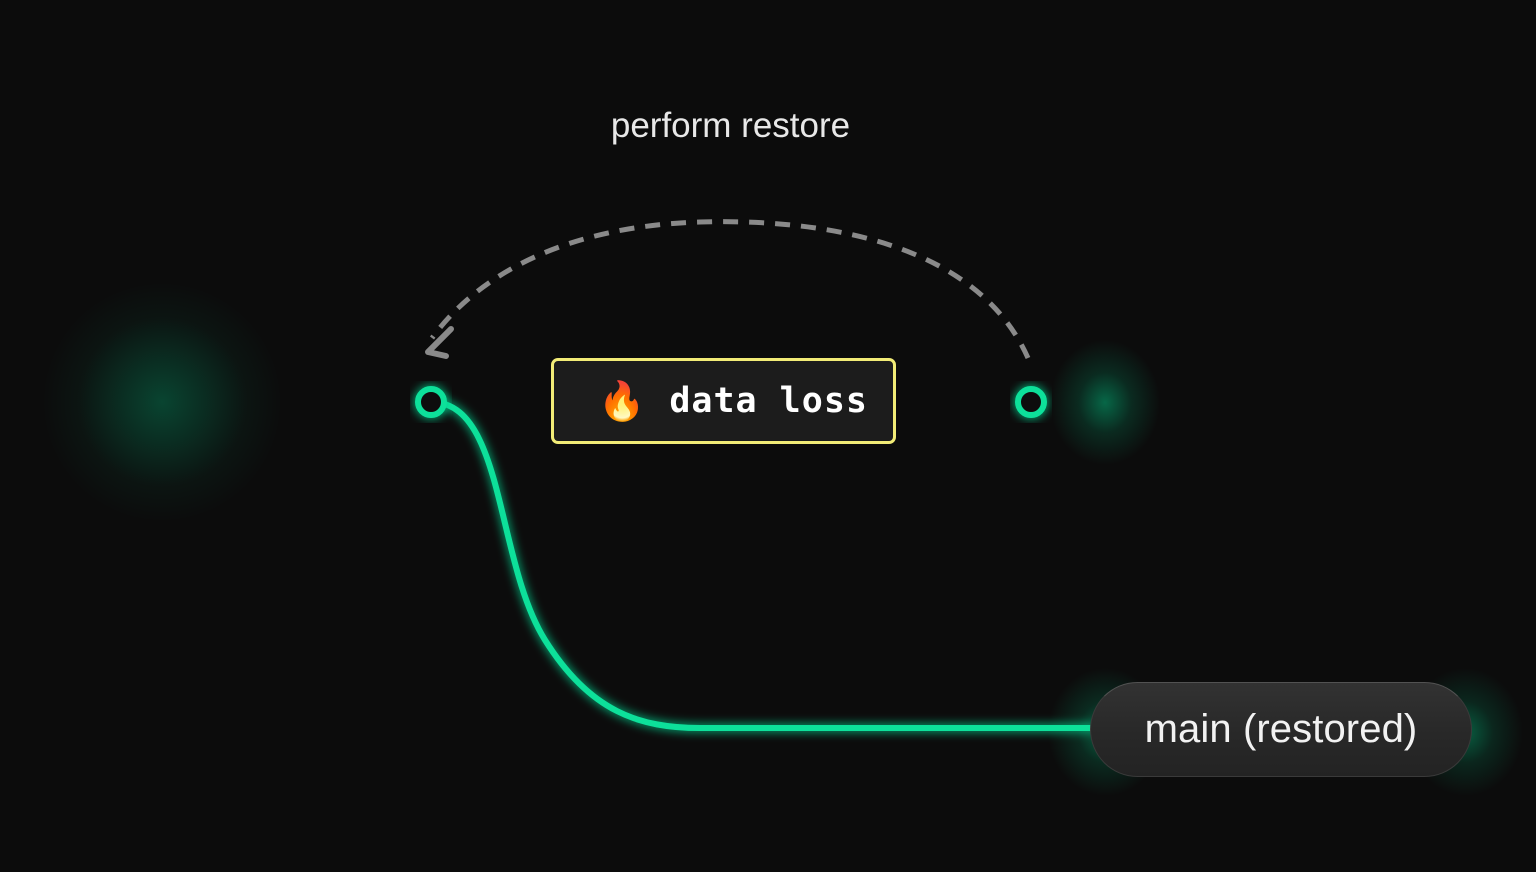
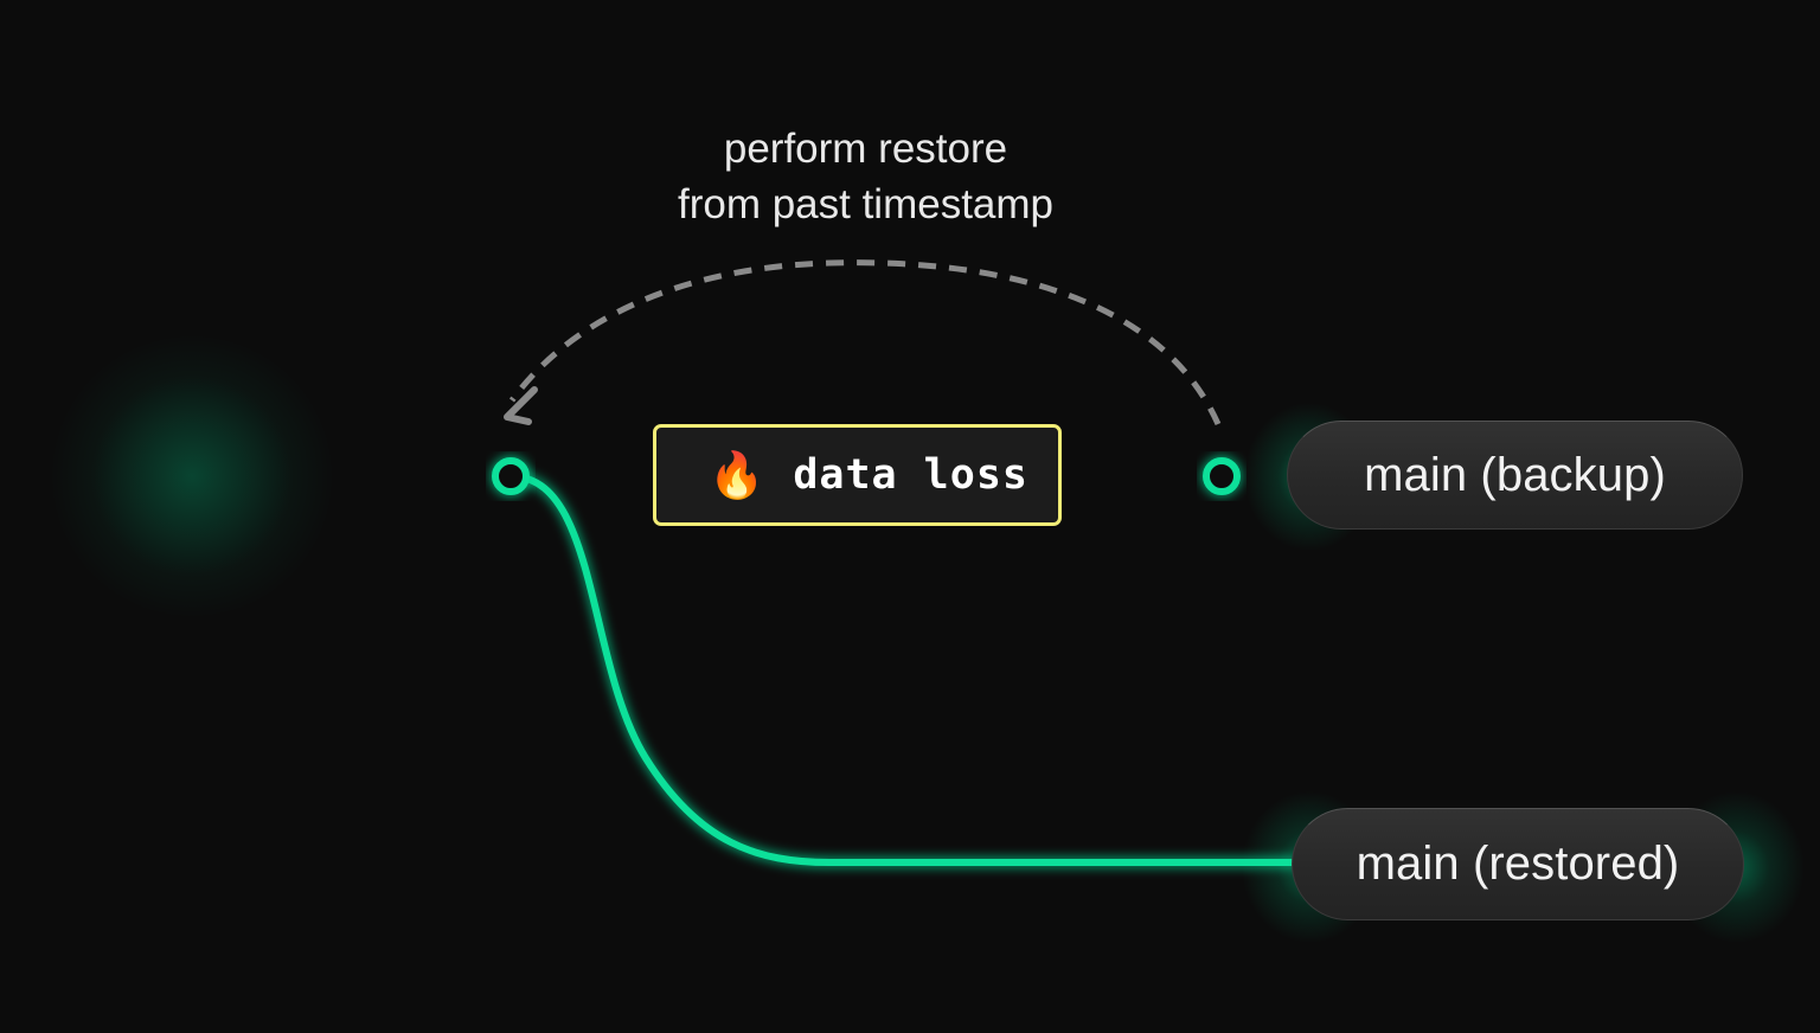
  perform restore
+ from past timestamp
+ main (backup)
  main (restored)
  🔥
  data loss
